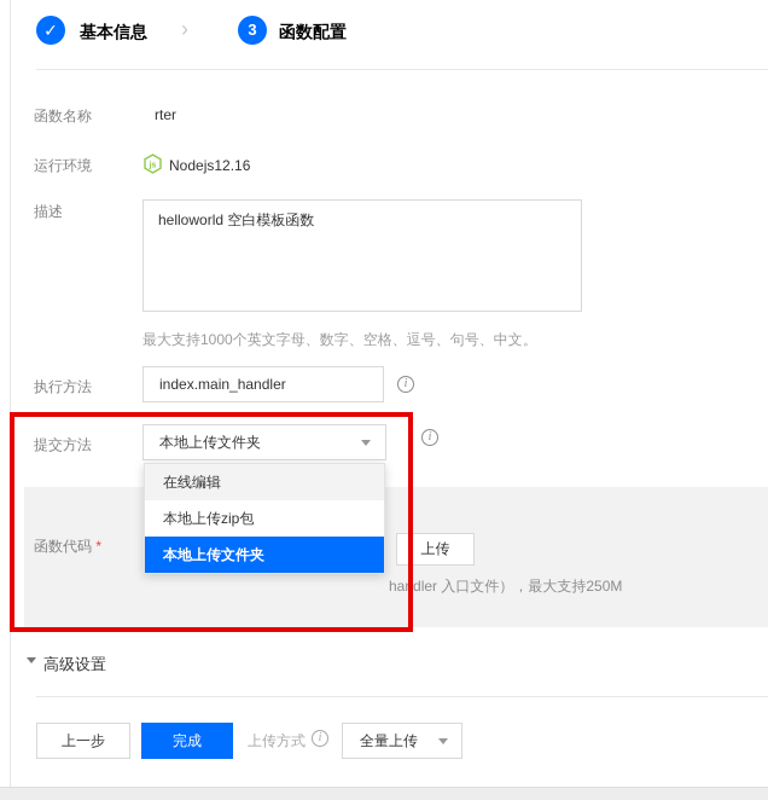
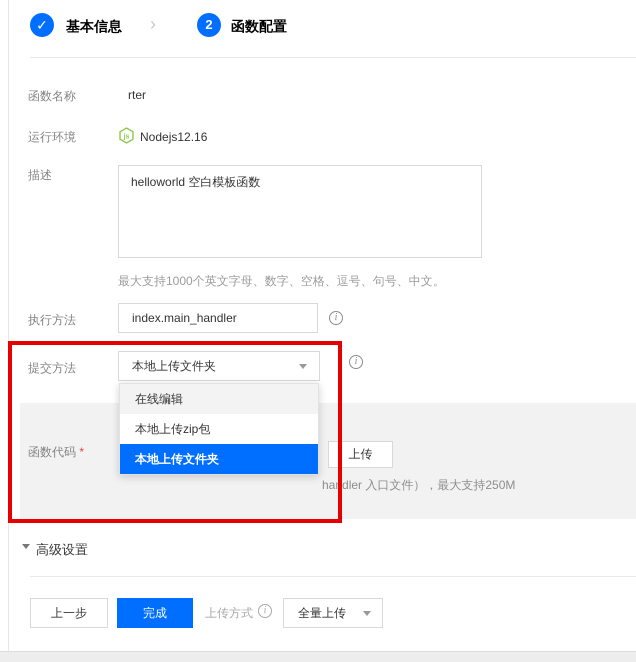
  ✓
  基本信息
  ›
- 3
+ 2
  函数配置
  函数名称
  rter
  运行环境
  Nodejs12.16
  描述
  helloworld 空白模板函数
  最大支持1000个英文字母、数字、空格、逗号、句号、中文。
  执行方法
  index.main_handler
  i
  提交方法
  本地上传文件夹
  i
  函数代码 *
  上传
  handler 入口文件），最大支持250M
  在线编辑
  本地上传zip包
  本地上传文件夹
  高级设置
  上一步
  完成
  上传方式
  i
  全量上传
